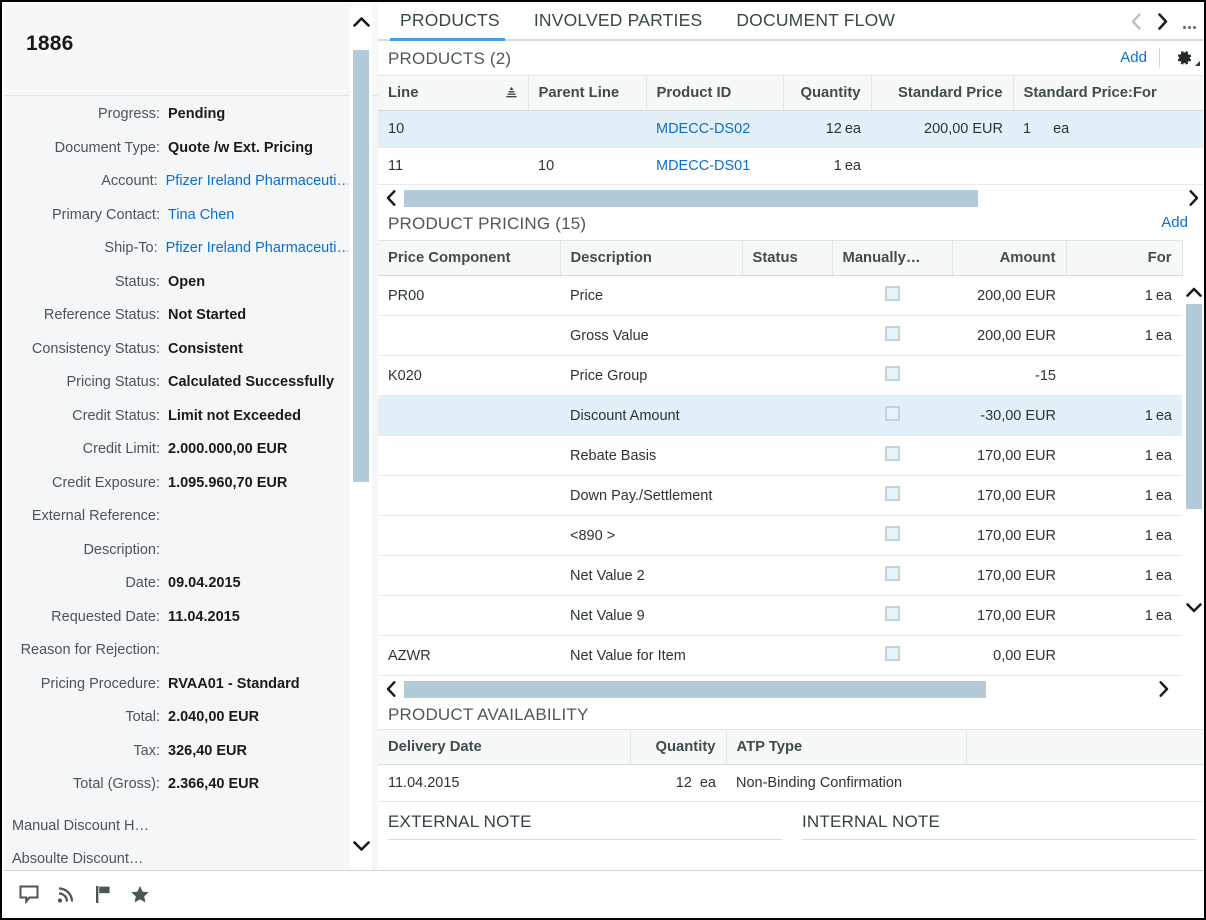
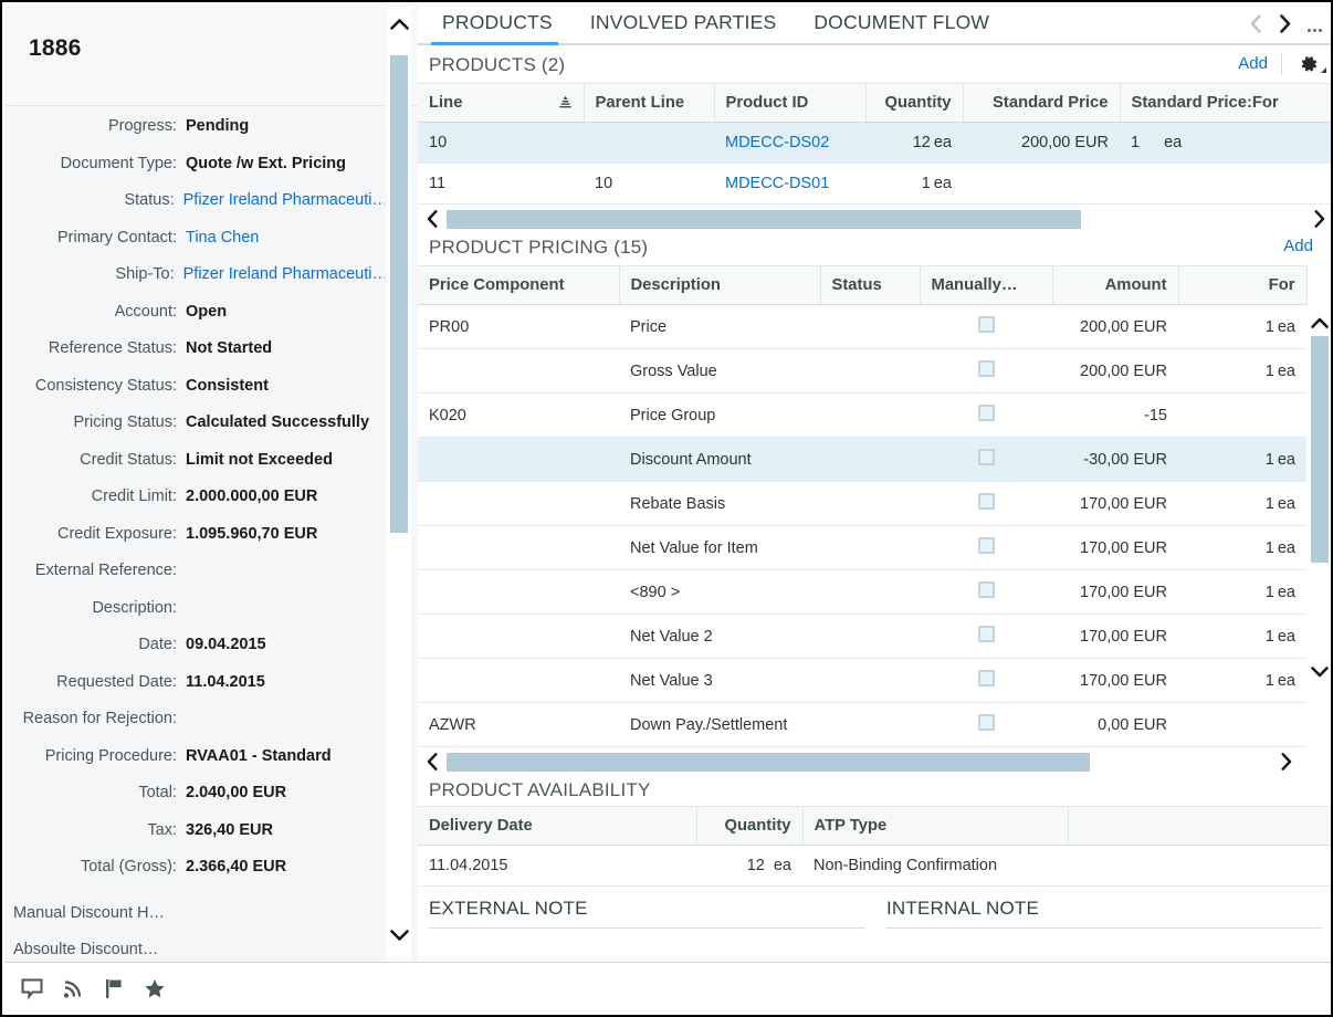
  1886
  Progress:
  Pending
  Document Type:
  Quote /w Ext. Pricing
- Account:
+ Status:
  Pfizer Ireland Pharmaceuti…
  Primary Contact:
  Tina Chen
  Ship-To:
  Pfizer Ireland Pharmaceuti…
- Status:
+ Account:
  Open
  Reference Status:
  Not Started
  Consistency Status:
  Consistent
  Pricing Status:
  Calculated Successfully
  Credit Status:
  Limit not Exceeded
  Credit Limit:
  2.000.000,00 EUR
  Credit Exposure:
  1.095.960,70 EUR
  External Reference:
  Description:
  Date:
  09.04.2015
  Requested Date:
  11.04.2015
  Reason for Rejection:
  Pricing Procedure:
  RVAA01 - Standard
  Total:
  2.040,00 EUR
  Tax:
  326,40 EUR
  Total (Gross):
  2.366,40 EUR
  Manual Discount H…
  Absoulte Discount…
  PRODUCTS
  INVOLVED PARTIES
  DOCUMENT FLOW
  PRODUCTS (2)
  Add
  Line	Parent Line	Product ID	Quantity	Standard Price	Standard Price:For
  10		MDECC-DS02	12 ea	200,00 EUR	1 ea
  11	10	MDECC-DS01	1 ea
  PRODUCT PRICING (15)
  Add
  Price Component	Description	Status	Manually…	Amount	For
  PR00	Price			200,00 EUR	1 ea
  	Gross Value			200,00 EUR	1 ea
  K020	Price Group			-15
  	Discount Amount			-30,00 EUR	1 ea
  	Rebate Basis			170,00 EUR	1 ea
- 	Down Pay./Settlement			170,00 EUR	1 ea
+ 	Net Value for Item			170,00 EUR	1 ea
  	<890 >			170,00 EUR	1 ea
  	Net Value 2			170,00 EUR	1 ea
- 	Net Value 9			170,00 EUR	1 ea
+ 	Net Value 3			170,00 EUR	1 ea
- AZWR	Net Value for Item			0,00 EUR
+ AZWR	Down Pay./Settlement			0,00 EUR
  PRODUCT AVAILABILITY
  Delivery Date	Quantity	ATP Type
  11.04.2015	12 ea	Non-Binding Confirmation
  EXTERNAL NOTE
  INTERNAL NOTE
